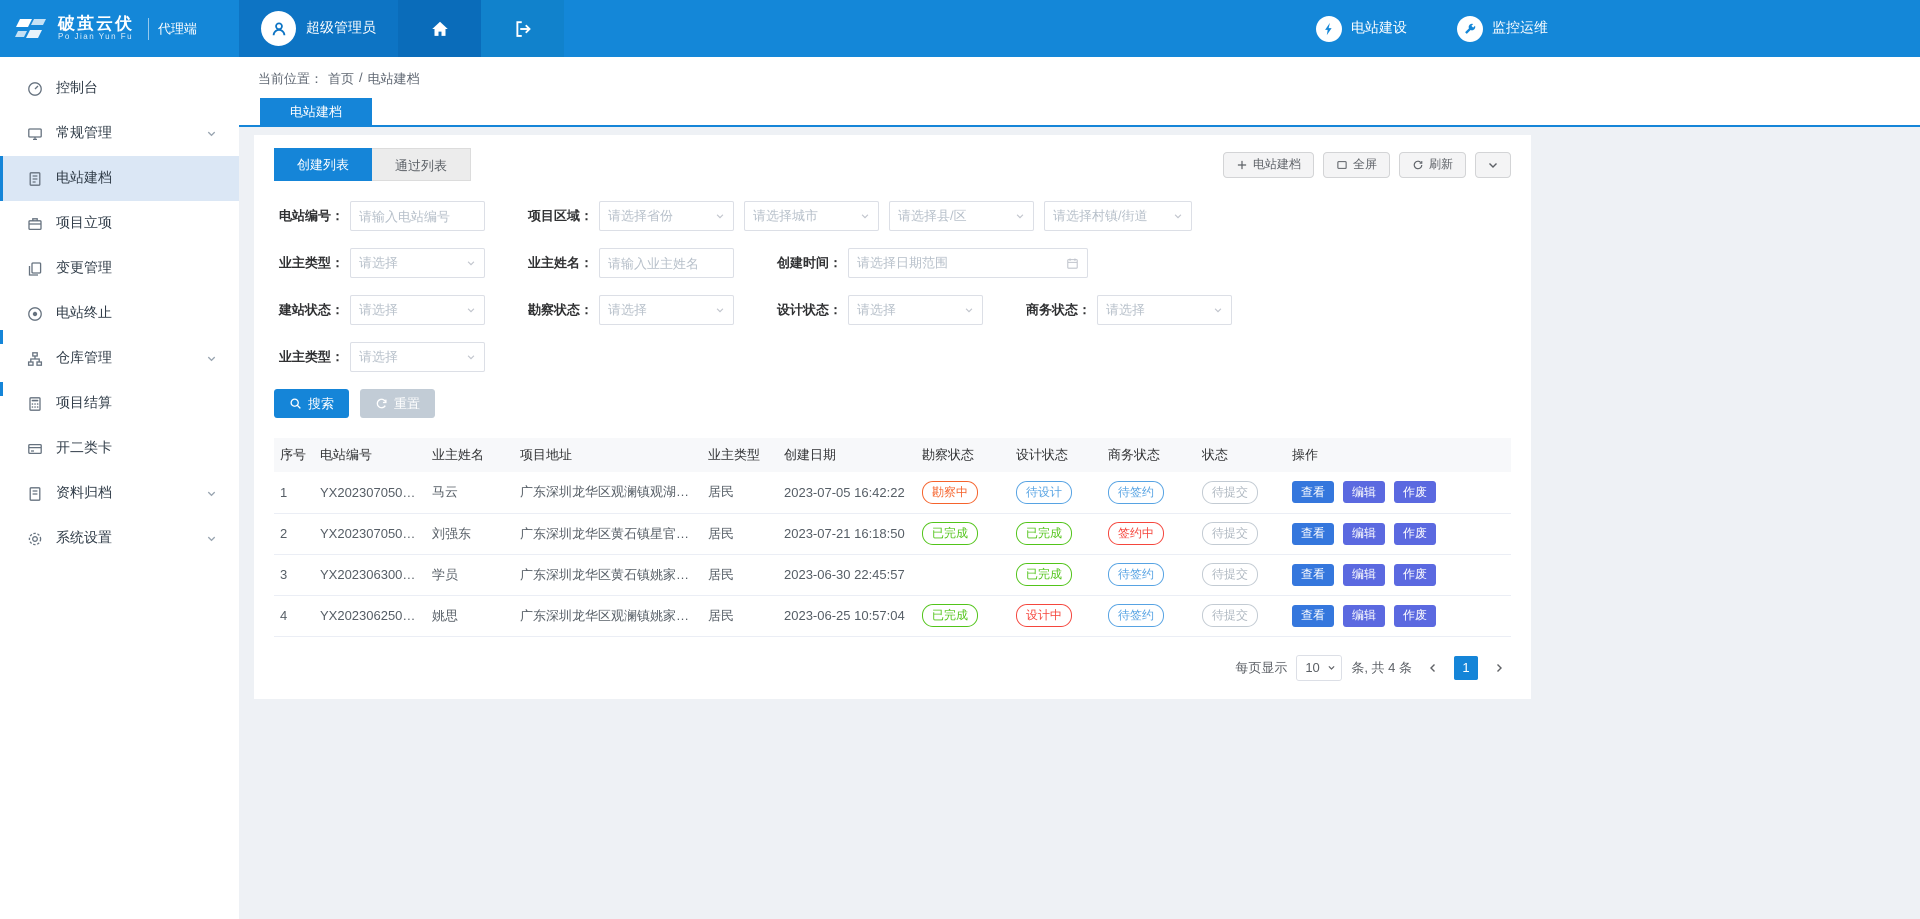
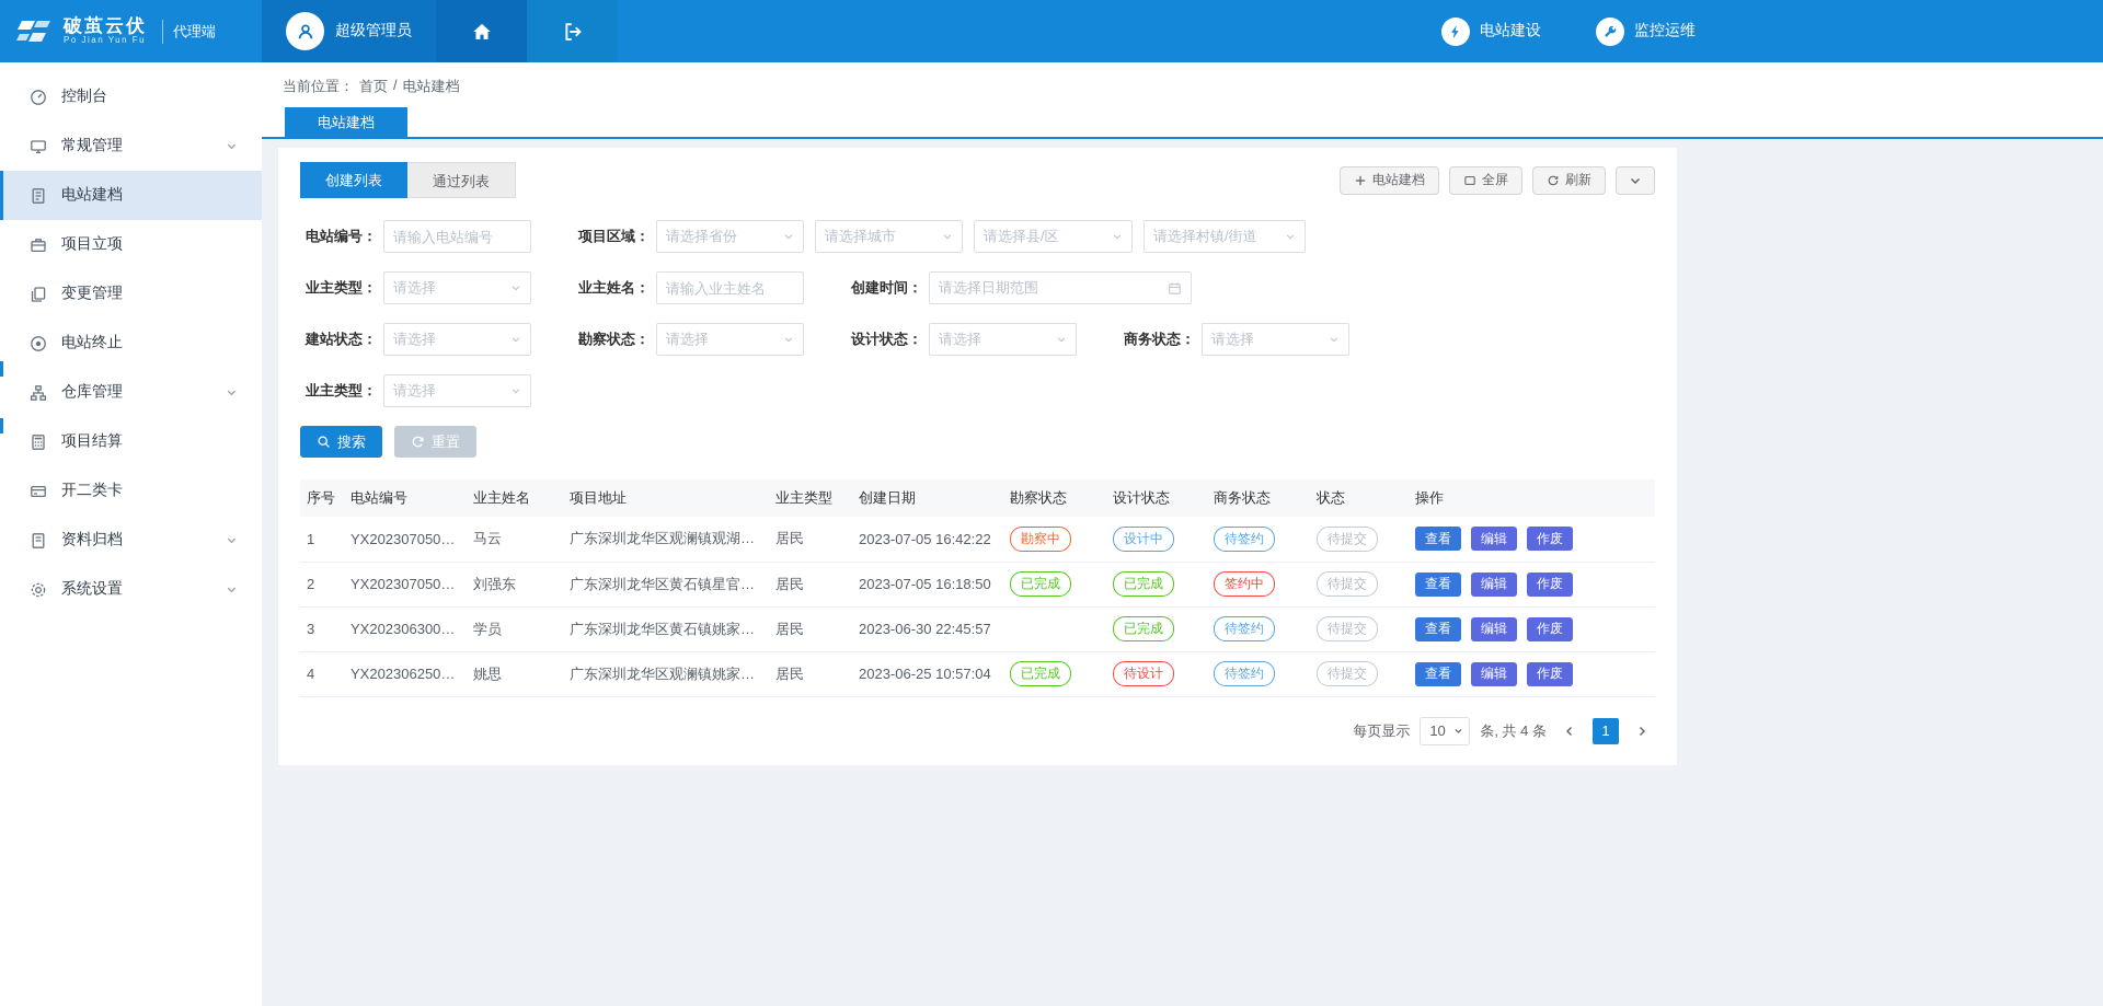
  破茧云伏
  Po Jian Yun Fu
  代理端
  超级管理员
  电站建设
  监控运维
  控制台
  常规管理
  电站建档
  项目立项
  变更管理
  电站终止
  仓库管理
  项目结算
  开二类卡
  资料归档
  系统设置
  当前位置：
  首页
  /
  电站建档
  电站建档
  创建列表
  通过列表
  电站建档
  全屏
  刷新
  电站编号：
  请输入电站编号
  项目区域：
  请选择省份
  请选择城市
  请选择县/区
  请选择村镇/街道
  业主类型：
  请选择
  业主姓名：
  请输入业主姓名
  创建时间：
  请选择日期范围
  建站状态：
  请选择
  勘察状态：
  请选择
  设计状态：
  请选择
  商务状态：
  请选择
  业主类型：
  请选择
  搜索
  重置
  序号	电站编号	业主姓名	项目地址	业主类型	创建日期	勘察状态	设计状态	商务状态	状态	操作
- 1	YX202307050001	马云	广东深圳龙华区观澜镇观湖路...	居民	2023-07-05 16:42:22	勘察中	待设计	待签约	待提交	查看 编辑 作废
+ 1	YX202307050001	马云	广东深圳龙华区观澜镇观湖路...	居民	2023-07-05 16:42:22	勘察中	设计中	待签约	待提交	查看 编辑 作废
- 2	YX202307050001	刘强东	广东深圳龙华区黄石镇星官大...	居民	2023-07-21 16:18:50	已完成	已完成	签约中	待提交	查看 编辑 作废
+ 2	YX202307050001	刘强东	广东深圳龙华区黄石镇星官大...	居民	2023-07-05 16:18:50	已完成	已完成	签约中	待提交	查看 编辑 作废
  3	YX202306300000	学员	广东深圳龙华区黄石镇姚家庄...	居民	2023-06-30 22:45:57		已完成	待签约	待提交	查看 编辑 作废
- 4	YX202306250000	姚思	广东深圳龙华区观澜镇姚家庄...	居民	2023-06-25 10:57:04	已完成	设计中	待签约	待提交	查看 编辑 作废
+ 4	YX202306250000	姚思	广东深圳龙华区观澜镇姚家庄...	居民	2023-06-25 10:57:04	已完成	待设计	待签约	待提交	查看 编辑 作废
  每页显示
  10
  条, 共 4 条
  1
